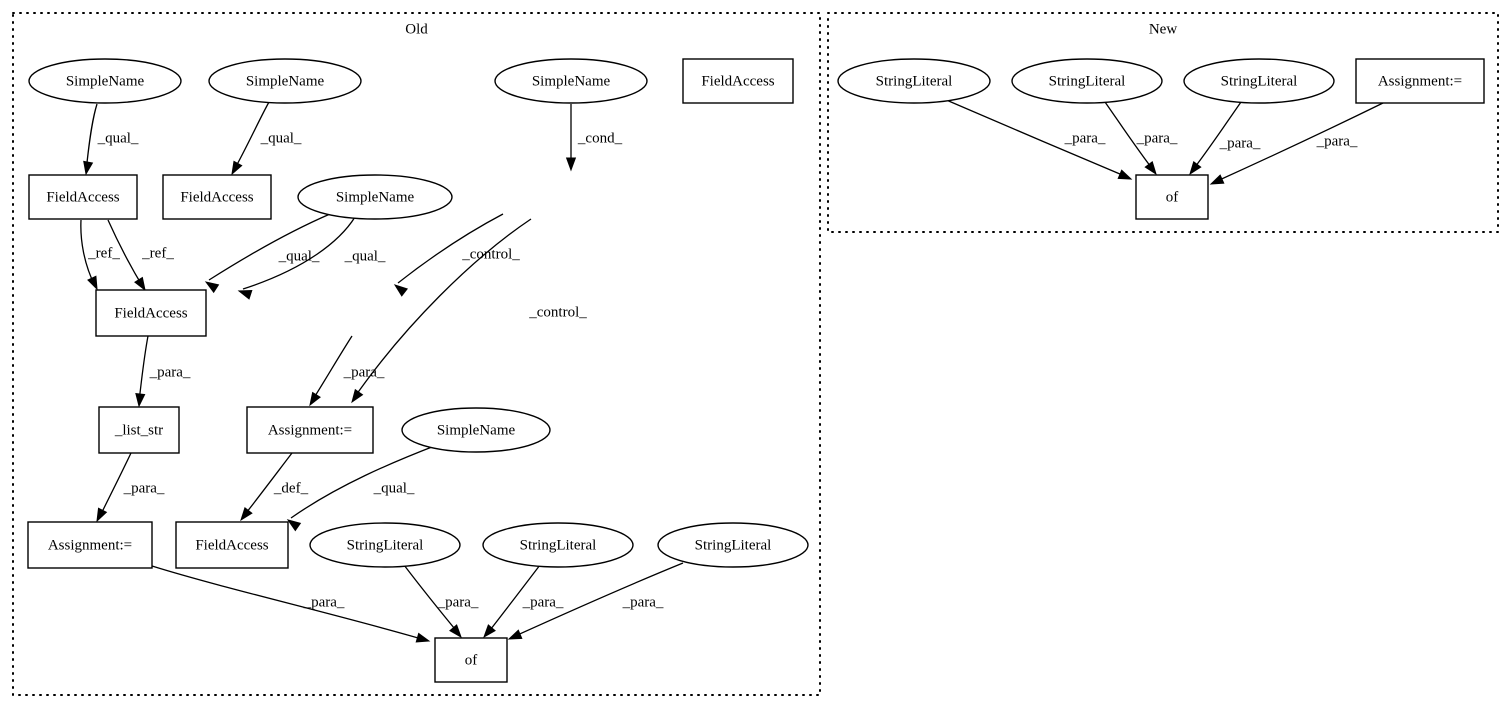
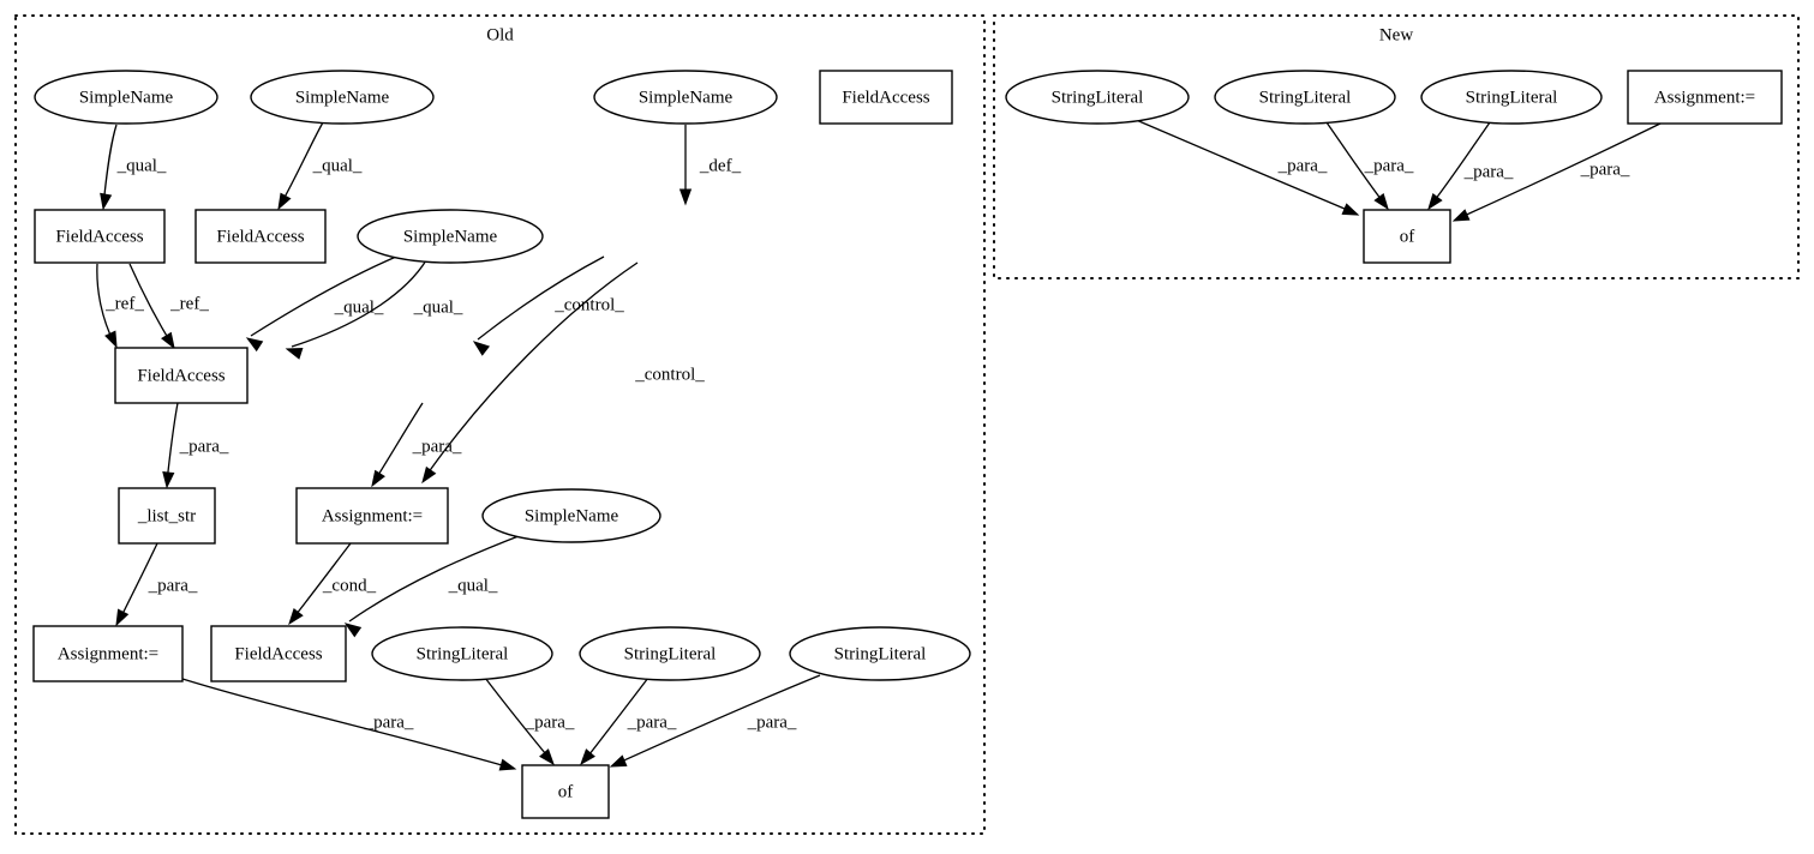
  Old
  New
  _qual_
  _qual_
- _cond_
+ _def_
  _ref_
  _ref_
  _qual_
  _qual_
  _control_
  _control_
  _para_
  _para_
  _para_
- _def_
+ _cond_
  _qual_
  _para_
  _para_
  _para_
  _para_
  _para_
  _para_
  _para_
  _para_
  SimpleName
  SimpleName
  SimpleName
  FieldAccess
  FieldAccess
  FieldAccess
  SimpleName
  FieldAccess
  _list_str
  Assignment:=
  SimpleName
  Assignment:=
  FieldAccess
  StringLiteral
  StringLiteral
  StringLiteral
  of
  StringLiteral
  StringLiteral
  StringLiteral
  Assignment:=
  of
